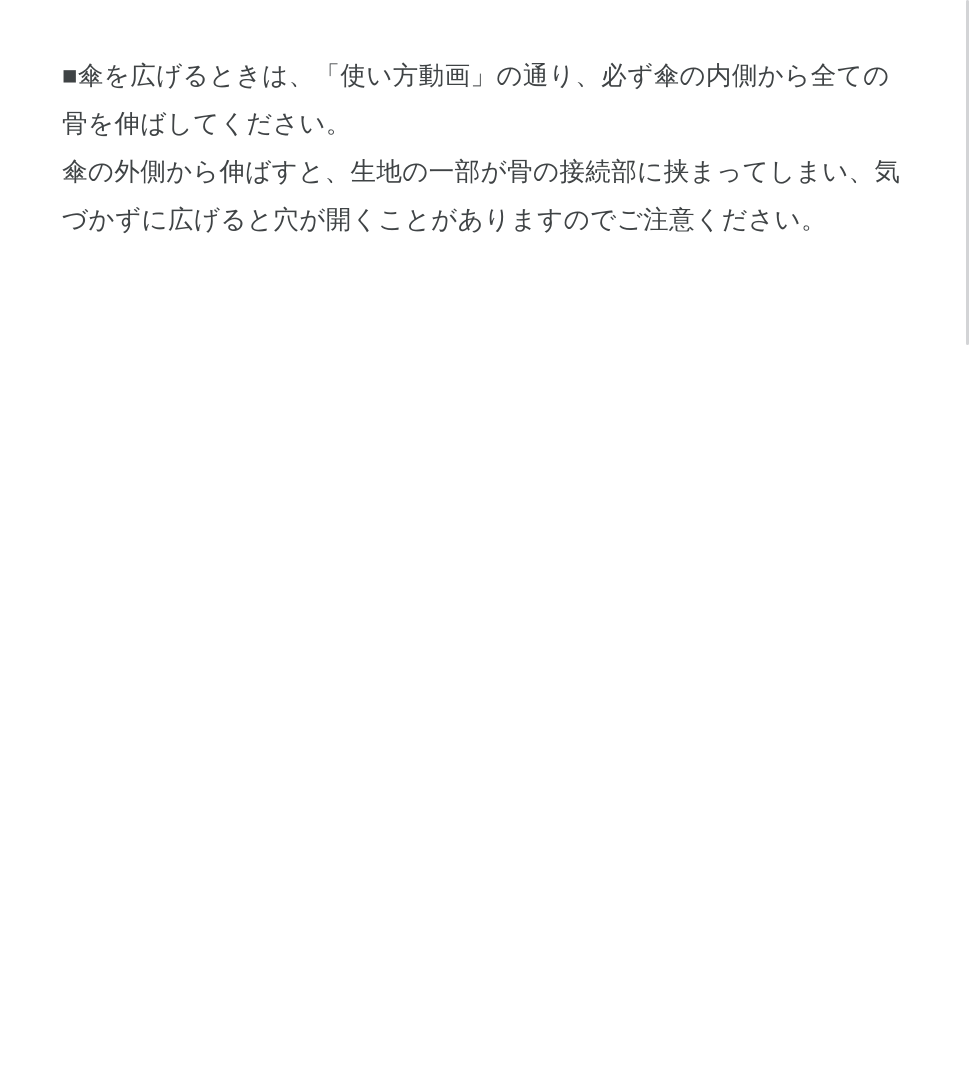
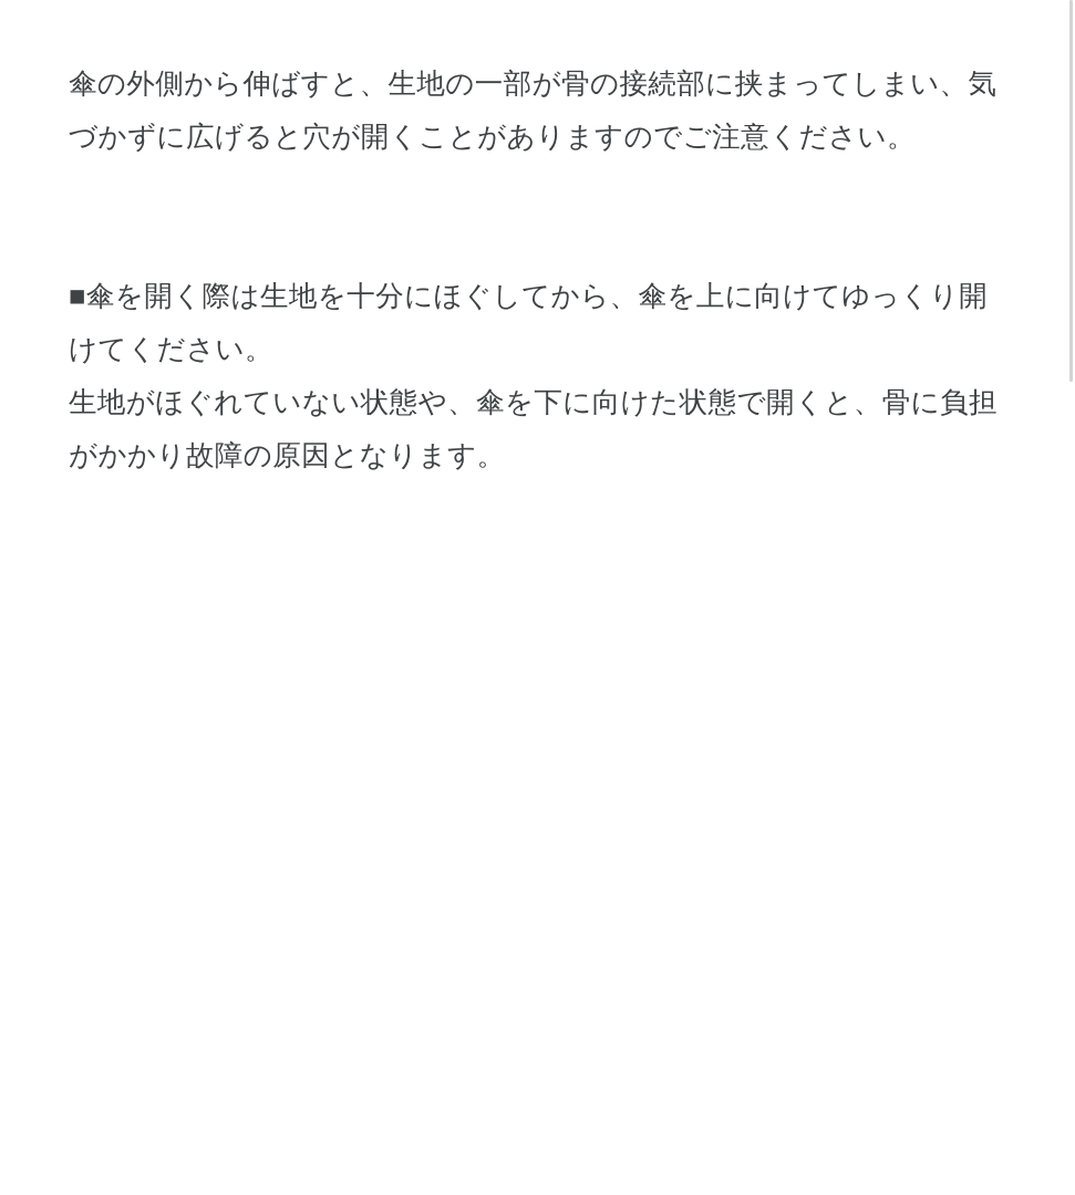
- ■傘を広げるときは、「使い方動画」の通り、必ず傘の内側から全ての骨を伸ばしてください。
  傘の外側から伸ばすと、生地の一部が骨の接続部に挟まってしまい、気づかずに広げると穴が開くことがありますのでご注意ください。
+ ■傘を開く際は生地を十分にほぐしてから、傘を上に向けてゆっくり開けてください。
+ 生地がほぐれていない状態や、傘を下に向けた状態で開くと、骨に負担がかかり故障の原因となります。
